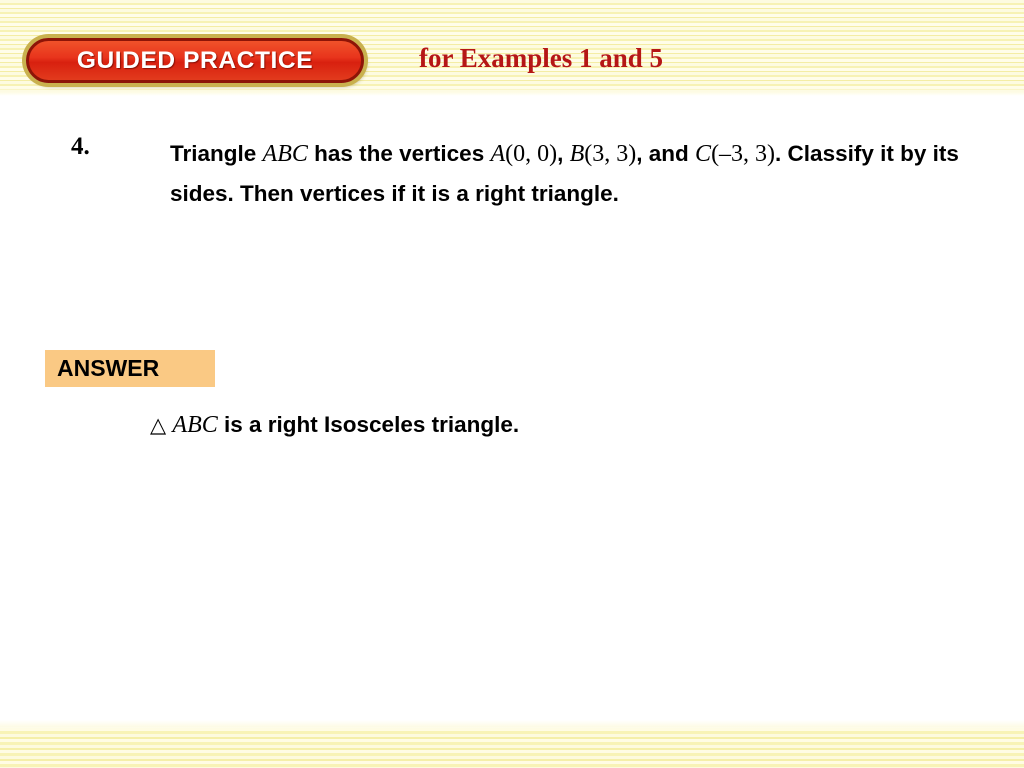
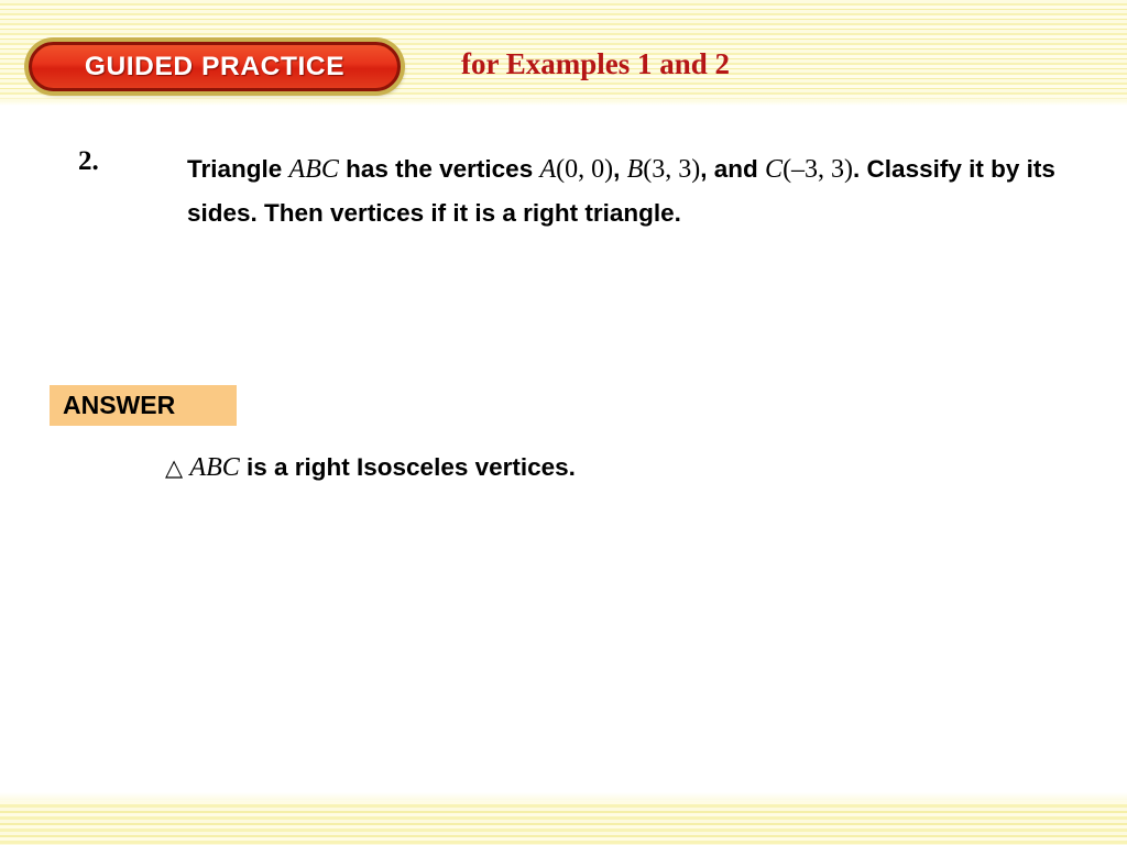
  GUIDED PRACTICE
- for Examples 1 and 5
+ for Examples 1 and 2
- 4.
+ 2.
  Triangle ABC has the vertices A(0, 0), B(3, 3), and C(–3, 3). Classify it by its sides. Then vertices if it is a right triangle.
  ANSWER
- △ ABC is a right Isosceles triangle.
+ △ ABC is a right Isosceles vertices.
